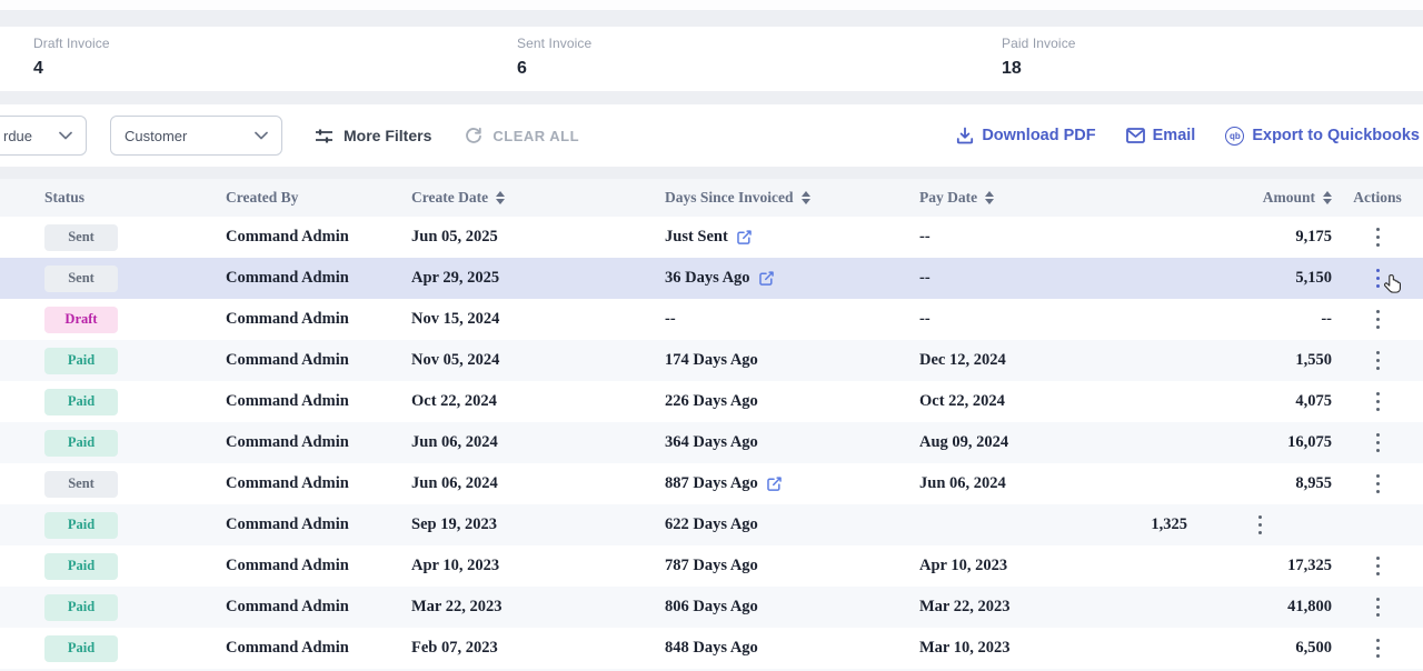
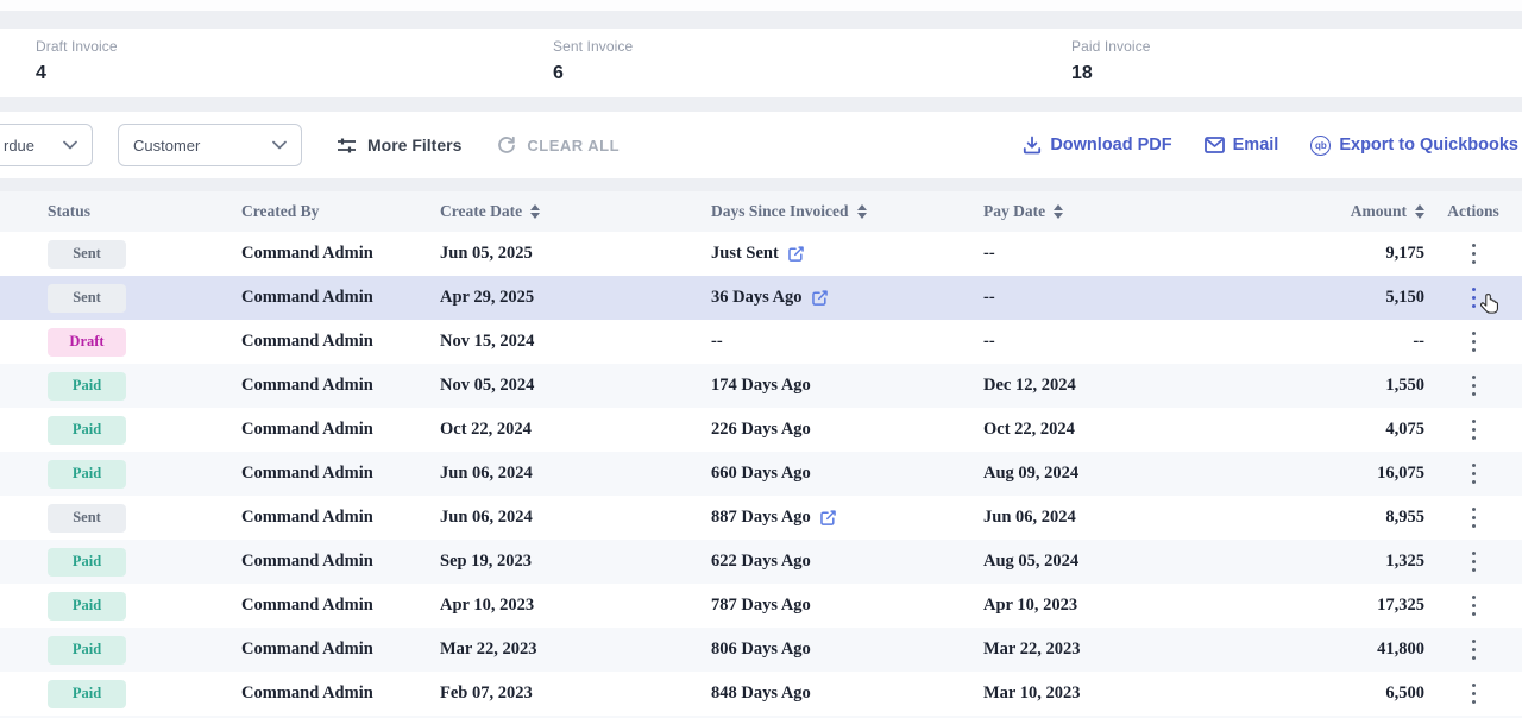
  Draft Invoice
  4
  Sent Invoice
  6
  Paid Invoice
  18
  rdue
  Customer
  More Filters
  CLEAR ALL
  Download PDF
  Email
  qb
  Export to Quickbooks
  Status
  Created By
  Create Date
  Days Since Invoiced
  Pay Date
  Amount
  Actions
  Sent
  Command Admin
  Jun 05, 2025
  Just Sent
  --
  9,175
  Sent
  Command Admin
  Apr 29, 2025
  36 Days Ago
  --
  5,150
  Draft
  Command Admin
  Nov 15, 2024
  --
  --
  --
  Paid
  Command Admin
  Nov 05, 2024
  174 Days Ago
  Dec 12, 2024
  1,550
  Paid
  Command Admin
  Oct 22, 2024
  226 Days Ago
  Oct 22, 2024
  4,075
  Paid
  Command Admin
  Jun 06, 2024
- 364 Days Ago
+ 660 Days Ago
  Aug 09, 2024
  16,075
  Sent
  Command Admin
  Jun 06, 2024
  887 Days Ago
  Jun 06, 2024
  8,955
  Paid
  Command Admin
  Sep 19, 2023
  622 Days Ago
+ Aug 05, 2024
  1,325
  Paid
  Command Admin
  Apr 10, 2023
  787 Days Ago
  Apr 10, 2023
  17,325
  Paid
  Command Admin
  Mar 22, 2023
  806 Days Ago
  Mar 22, 2023
  41,800
  Paid
  Command Admin
  Feb 07, 2023
  848 Days Ago
  Mar 10, 2023
  6,500
